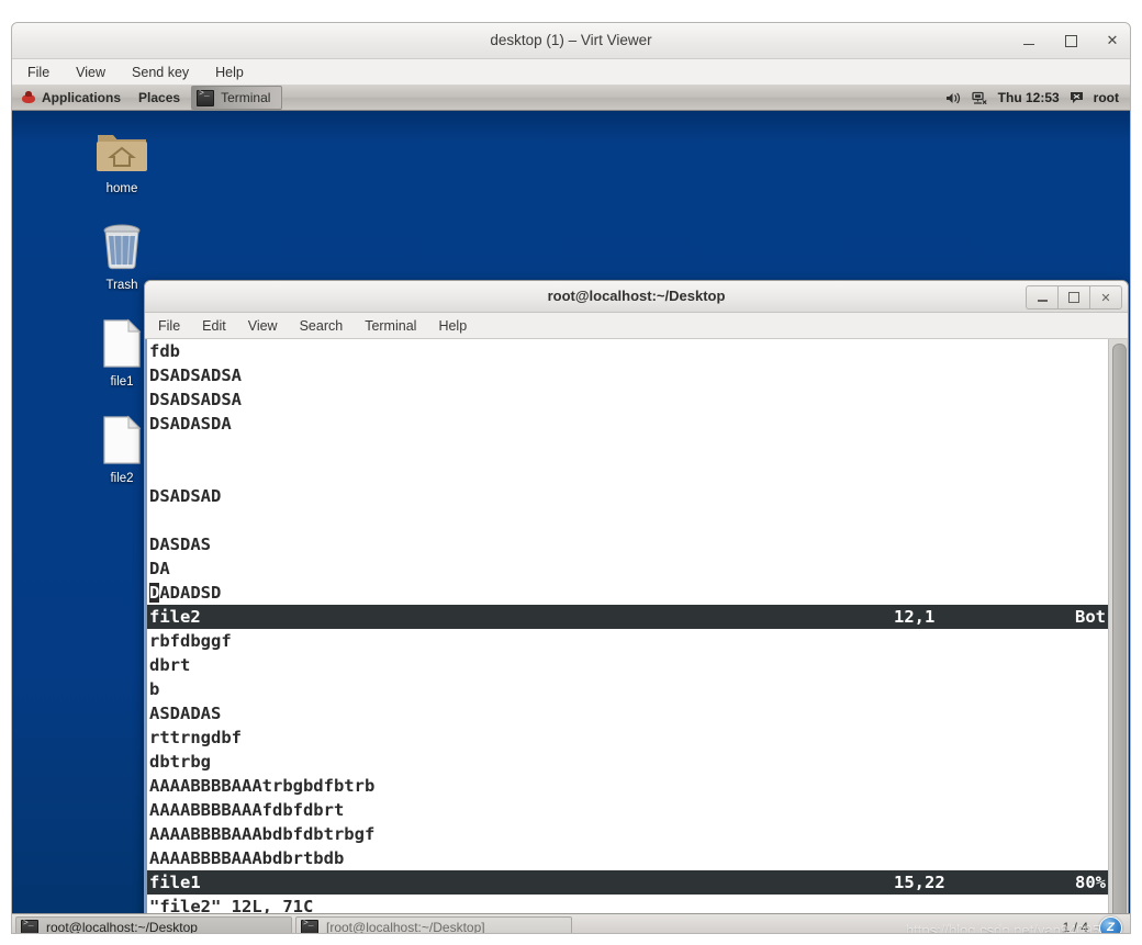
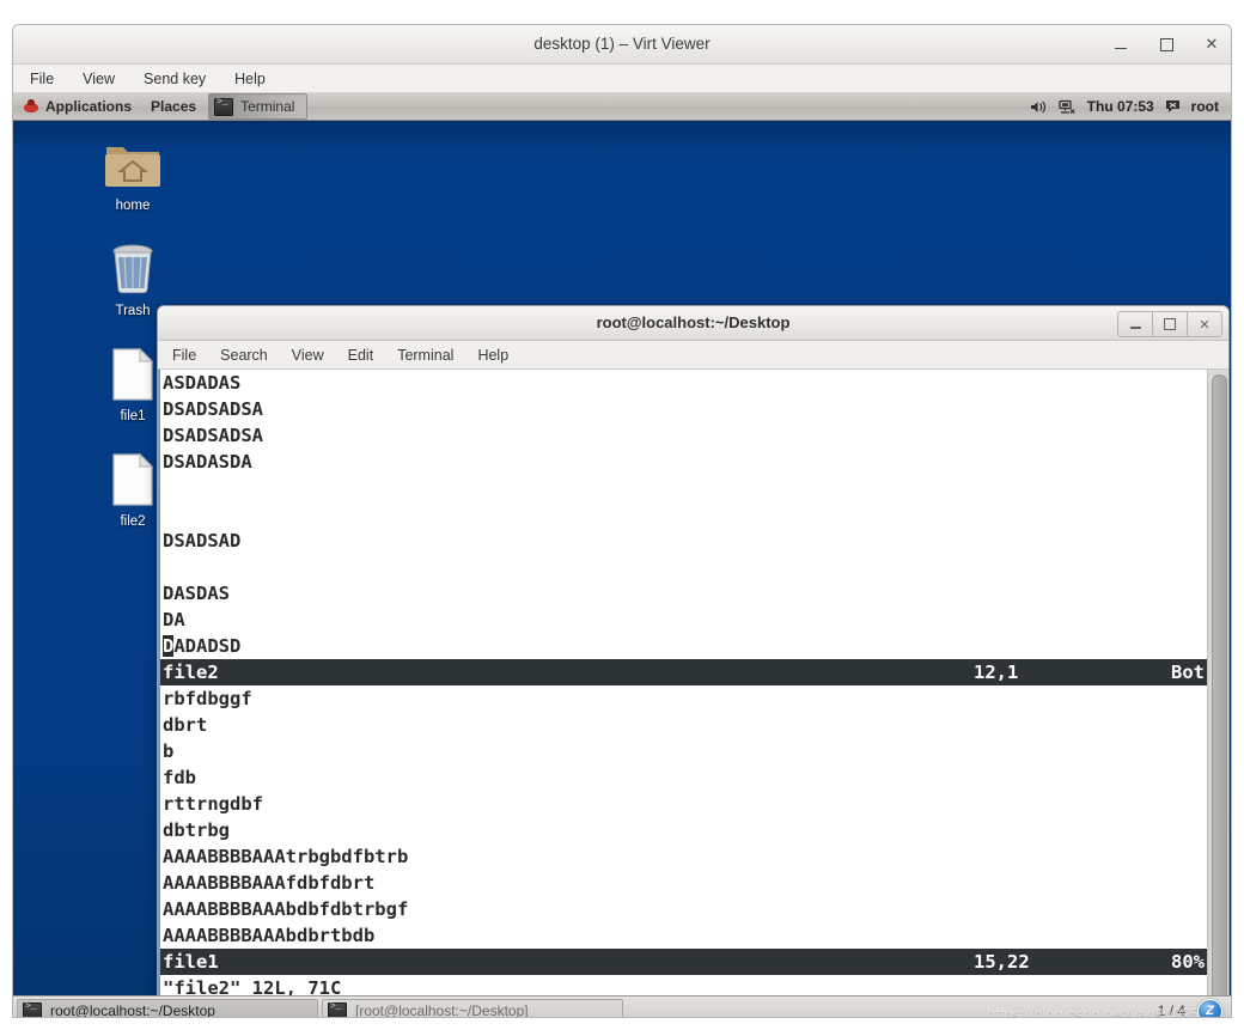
  desktop (1) – Virt Viewer
  ✕
  File
  View
  Send key
  Help
  Applications
  Places
  Terminal
- Thu 12:53
+ Thu 07:53
  root
  home
  Trash
  file1
  file2
  root@localhost:~/Desktop
  ✕
  File
- Edit
+ Search
  View
- Search
+ Edit
  Terminal
  Help
- fdb
+ ASDADAS
  DSADSADSA
  DSADSADSA
  DSADASDA
  DSADSAD
  DASDAS
  DA
  DADADSD
  file2
  12,1
  Bot
  rbfdbggf
  dbrt
  b
- ASDADAS
+ fdb
  rttrngdbf
  dbtrbg
  AAAABBBBAAAtrbgbdfbtrb
  AAAABBBBAAAfdbfdbrt
  AAAABBBBAAAbdbfdbtrbgf
  AAAABBBBAAAbdbrtbdb
  file1
  15,22
  80%
  "file2" 12L, 71C
  root@localhost:~/Desktop
  [root@localhost:~/Desktop]
  https://blog.csdn.net/yan94095
  1 / 4
  Z
